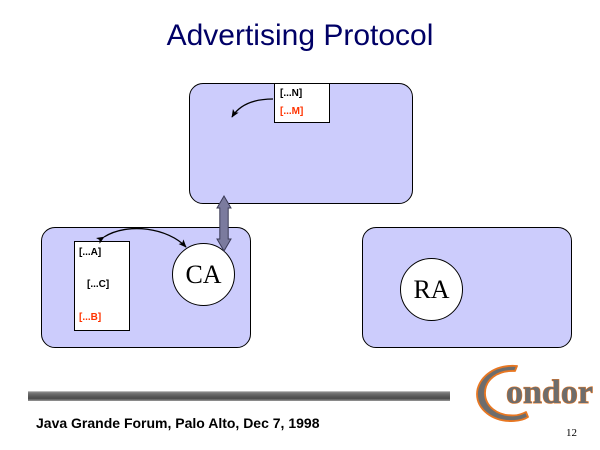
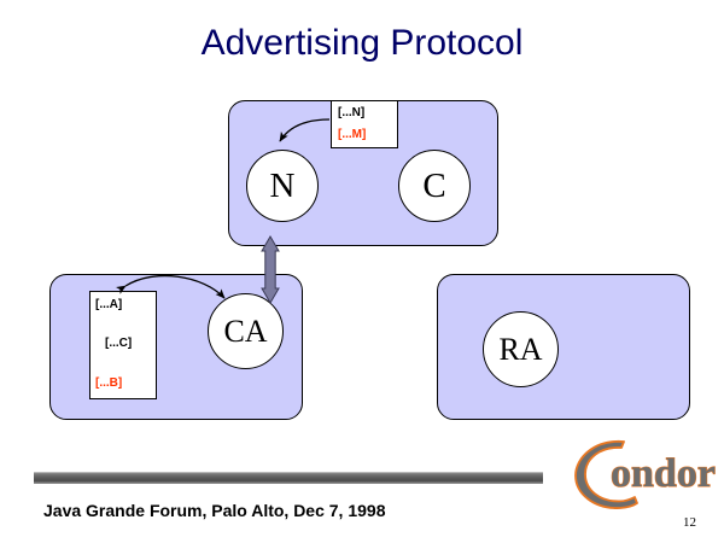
  Advertising Protocol
+ N
+ C
  CA
  RA
  [...N]
  [...M]
  [...A]
  [...C]
  [...B]
  Java Grande Forum, Palo Alto, Dec 7, 1998
  12
  ondor
